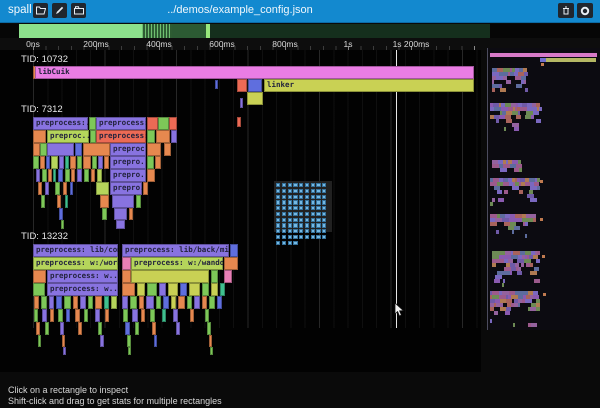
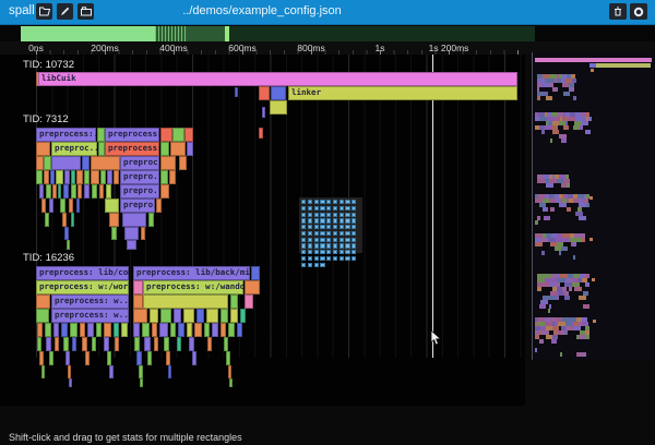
  spall
  ../demos/example_config.json
  0ns
  200ms
  400ms
  600ms
  800ms
  1s
  1s 200ms
  TID: 10732
  libCuik
  linker
  TID: 7312
  preprocess:.
  preprocess
  preproc..
  preprocess
  preproc
  prepro.
  prepro.
  prepro
- TID: 13232
+ TID: 16236
  preprocess: lib/co
  preprocess: lib/back/mi
  preprocess: w:/wor
  preprocess: w:/wando
  preprocess: w..
  preprocess: w..
- Click on a rectangle to inspect
  Shift-click and drag to get stats for multiple rectangles
